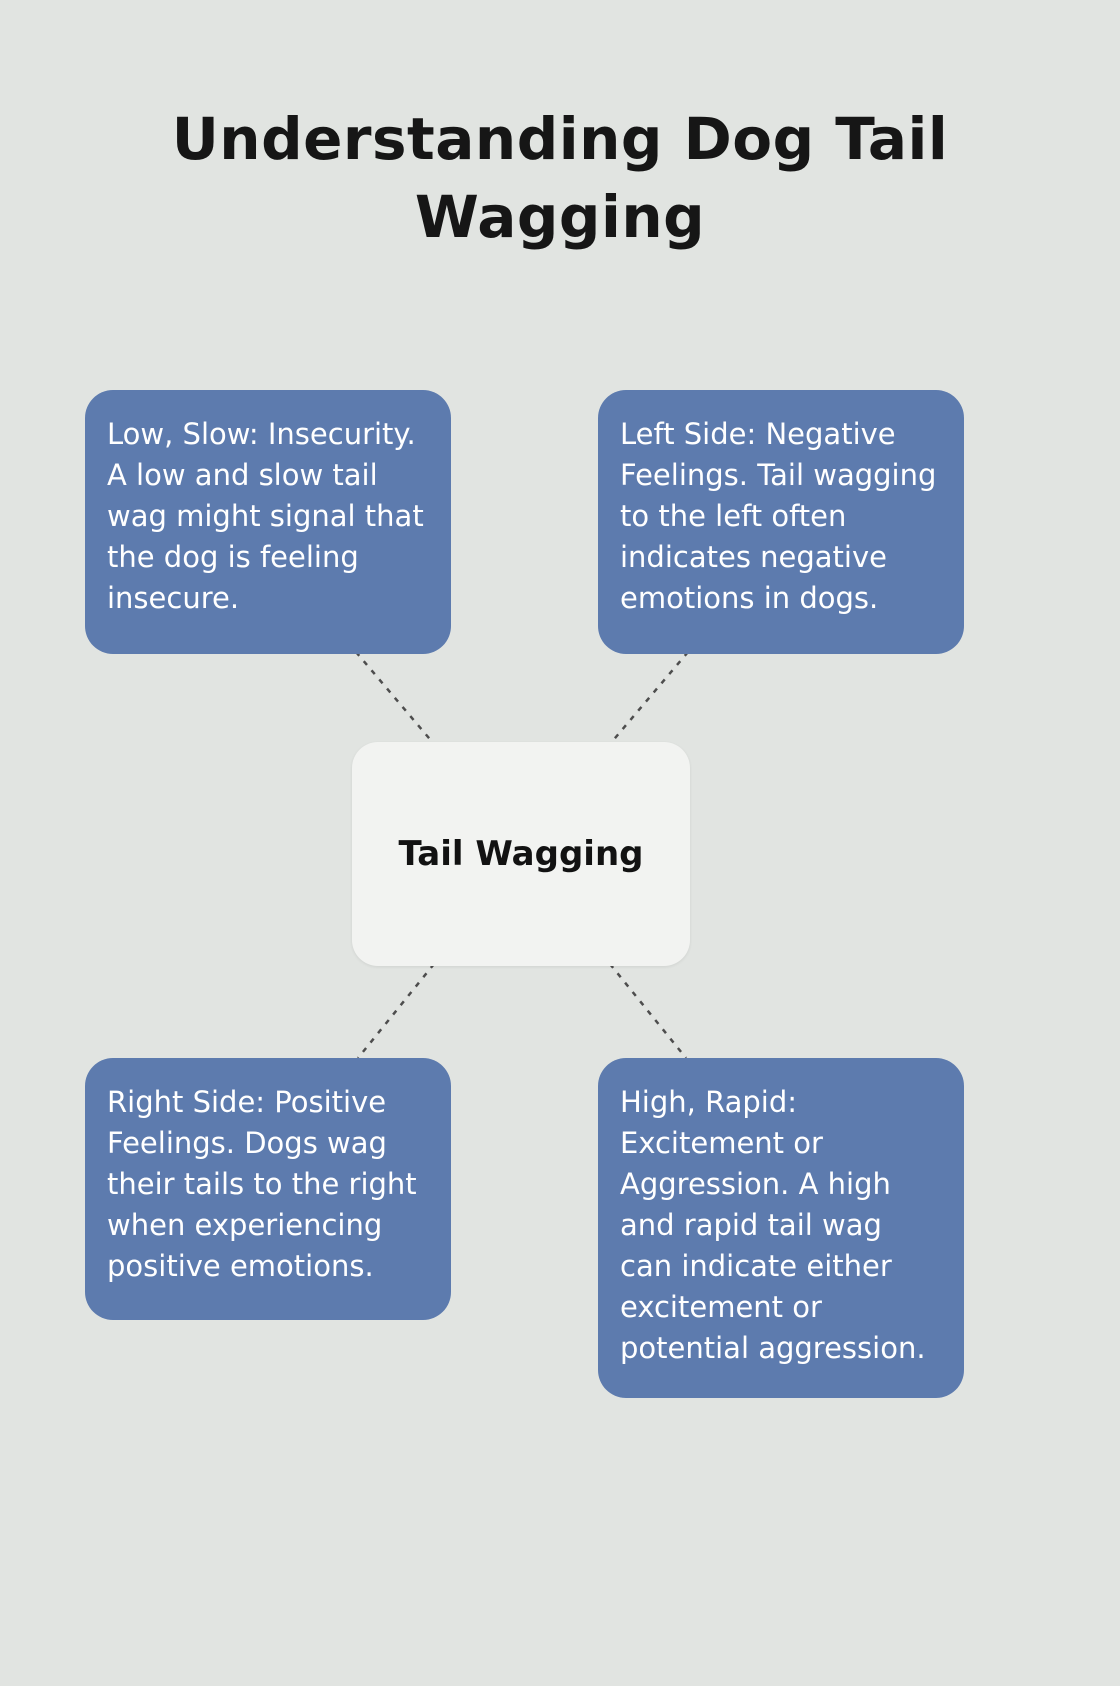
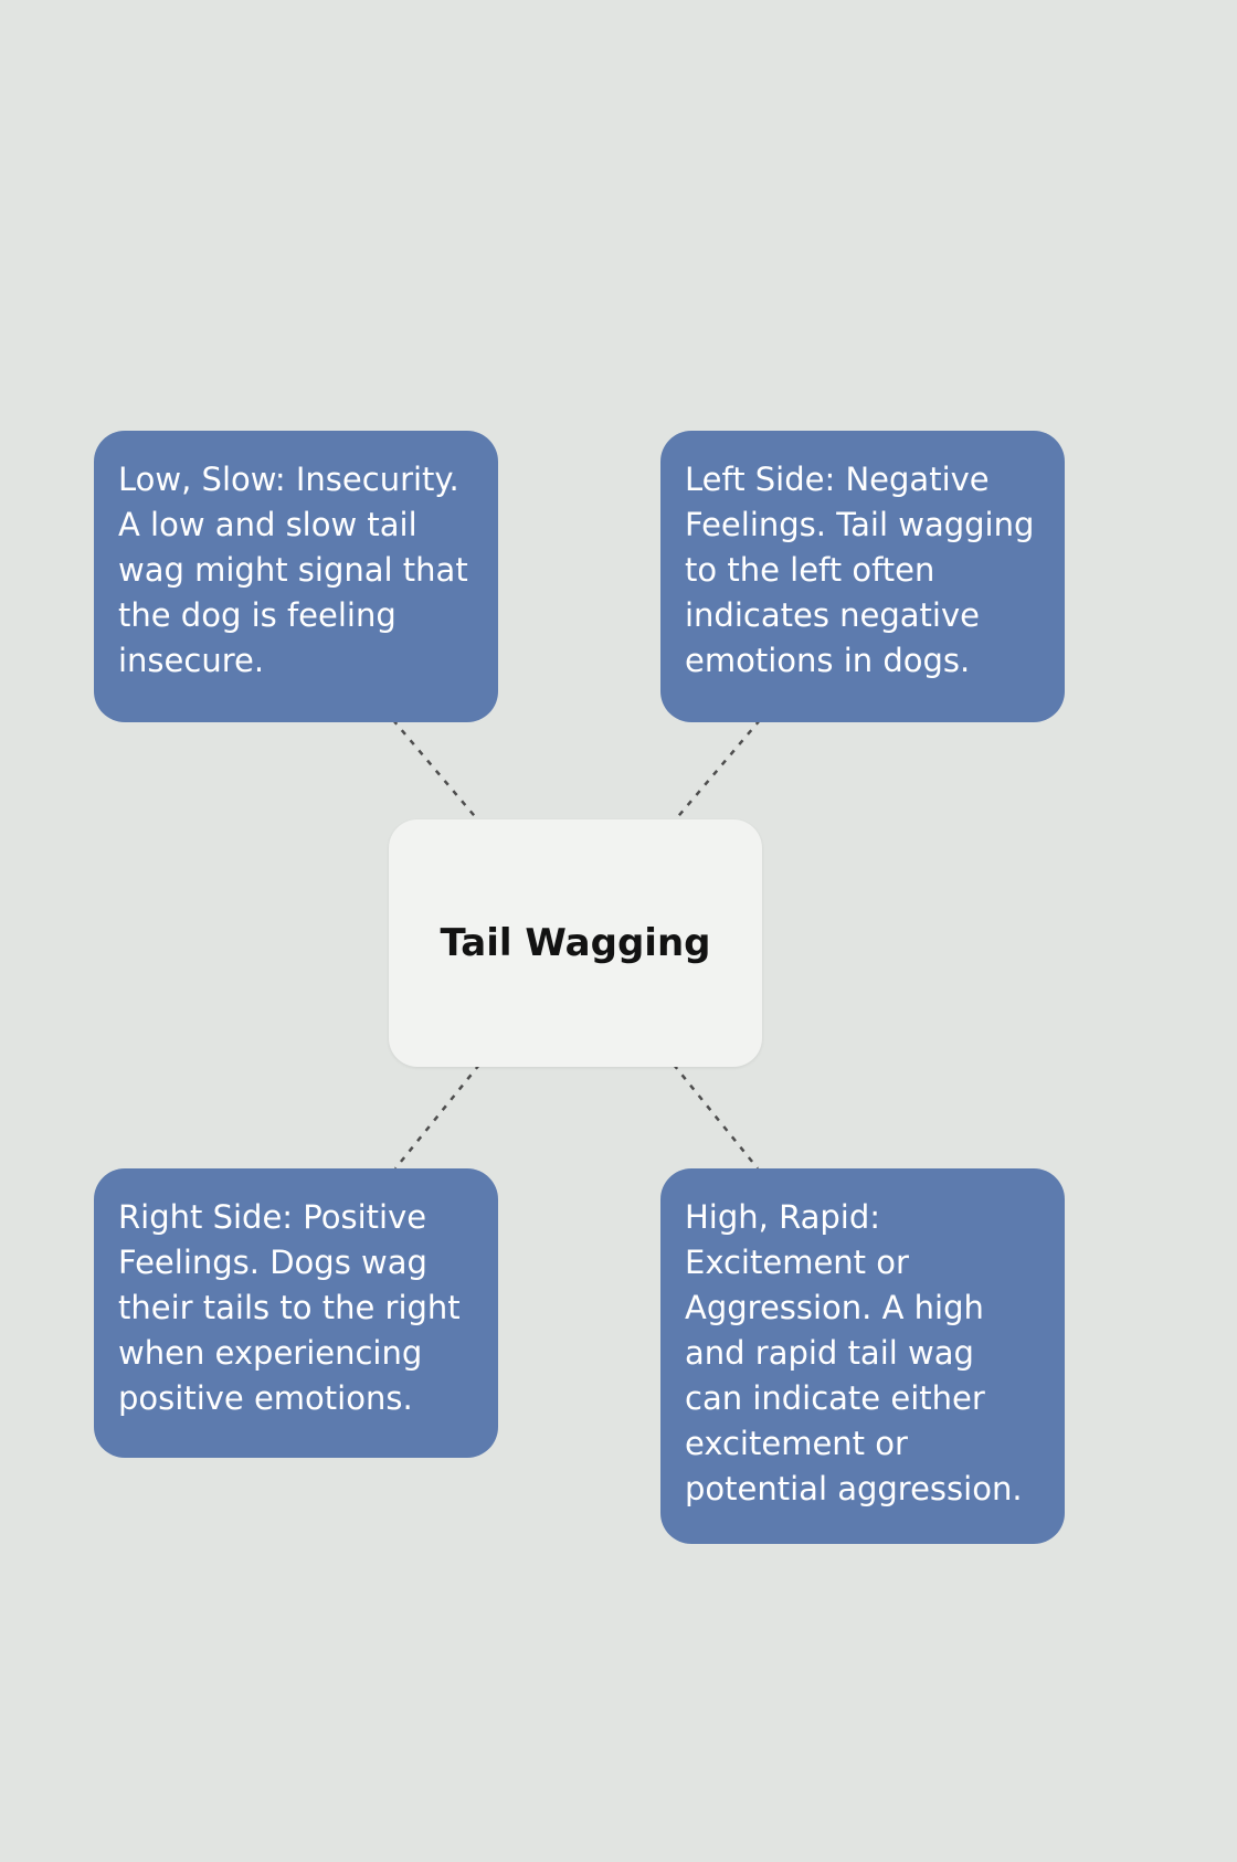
- Understanding Dog Tail Wagging
  Low, Slow: Insecurity. A low and slow tail wag might signal that the dog is feeling insecure.
  Left Side: Negative Feelings. Tail wagging to the left often indicates negative emotions in dogs.
  Tail Wagging
  Right Side: Positive Feelings. Dogs wag their tails to the right when experiencing positive emotions.
  High, Rapid: Excitement or Aggression. A high and rapid tail wag can indicate either excitement or potential aggression.
